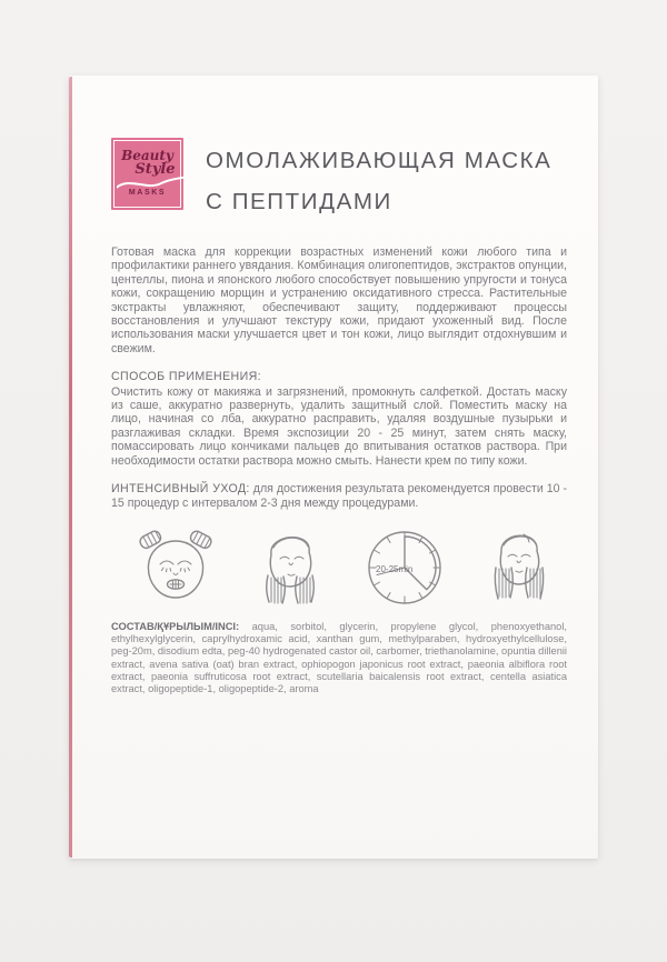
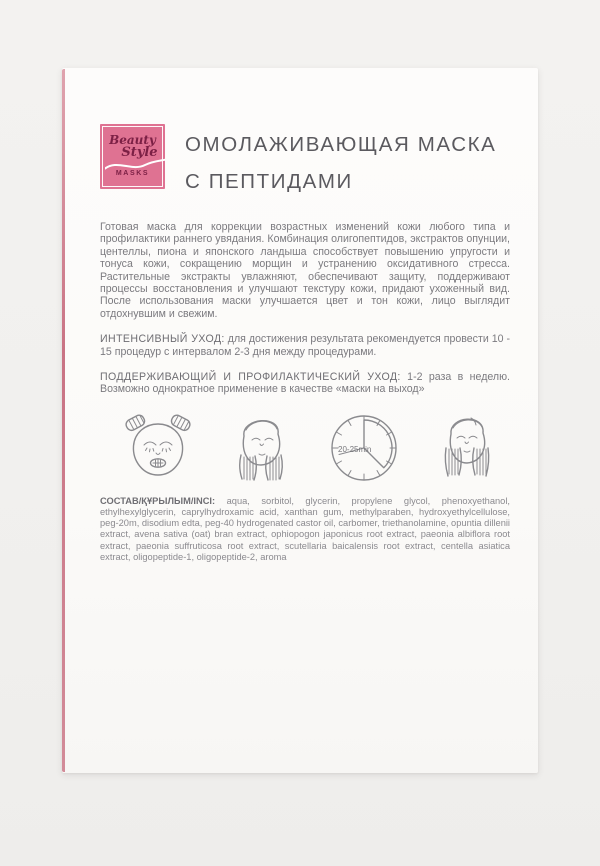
  Beauty
  Style
  ОМОЛАЖИВАЮЩАЯ МАСКА
  С ПЕПТИДАМИ
- Готовая маска для коррекции возрастных изменений кожи любого типа и профилактики раннего увядания. Комбинация олигопептидов, экстрактов опунции, центеллы, пиона и японского любого способствует повышению упругости и тонуса кожи, сокращению морщин и устранению оксидативного стресса. Растительные экстракты увлажняют, обеспечивают защиту, поддерживают процессы восстановления и улучшают текстуру кожи, придают ухоженный вид. После использования маски улучшается цвет и тон кожи, лицо выглядит отдохнувшим и свежим.
+ Готовая маска для коррекции возрастных изменений кожи любого типа и профилактики раннего увядания. Комбинация олигопептидов, экстрактов опунции, центеллы, пиона и японского ландыша способствует повышению упругости и тонуса кожи, сокращению морщин и устранению оксидативного стресса. Растительные экстракты увлажняют, обеспечивают защиту, поддерживают процессы восстановления и улучшают текстуру кожи, придают ухоженный вид. После использования маски улучшается цвет и тон кожи, лицо выглядит отдохнувшим и свежим.
- СПОСОБ ПРИМЕНЕНИЯ:
- Очистить кожу от макияжа и загрязнений, промокнуть салфеткой. Достать маску из саше, аккуратно развернуть, удалить защитный слой. Поместить маску на лицо, начиная со лба, аккуратно расправить, удаляя воздушные пузырьки и разглаживая складки. Время экспозиции 20 - 25 минут, затем снять маску, помассировать лицо кончиками пальцев до впитывания остатков раствора. При необходимости остатки раствора можно смыть. Нанести крем по типу кожи.
  ИНТЕНСИВНЫЙ УХОД: для достижения результата рекомендуется провести 10 - 15 процедур с интервалом 2-3 дня между процедурами.
+ ПОДДЕРЖИВАЮЩИЙ И ПРОФИЛАКТИЧЕСКИЙ УХОД: 1-2 раза в неделю. Возможно однократное применение в качестве «маски на выход»
  20-25min
  СОСТАВ/ҚҰРЫЛЫМ/INCI: aqua, sorbitol, glycerin, propylene glycol, phenoxyethanol, ethylhexylglycerin, caprylhydroxamic acid, xanthan gum, methylparaben, hydroxyethylcellulose, peg-20m, disodium edta, peg-40 hydrogenated castor oil, carbomer, triethanolamine, opuntia dillenii extract, avena sativa (oat) bran extract, ophiopogon japonicus root extract, paeonia albiflora root extract, paeonia suffruticosa root extract, scutellaria baicalensis root extract, centella asiatica extract, oligopeptide-1, oligopeptide-2, aroma
